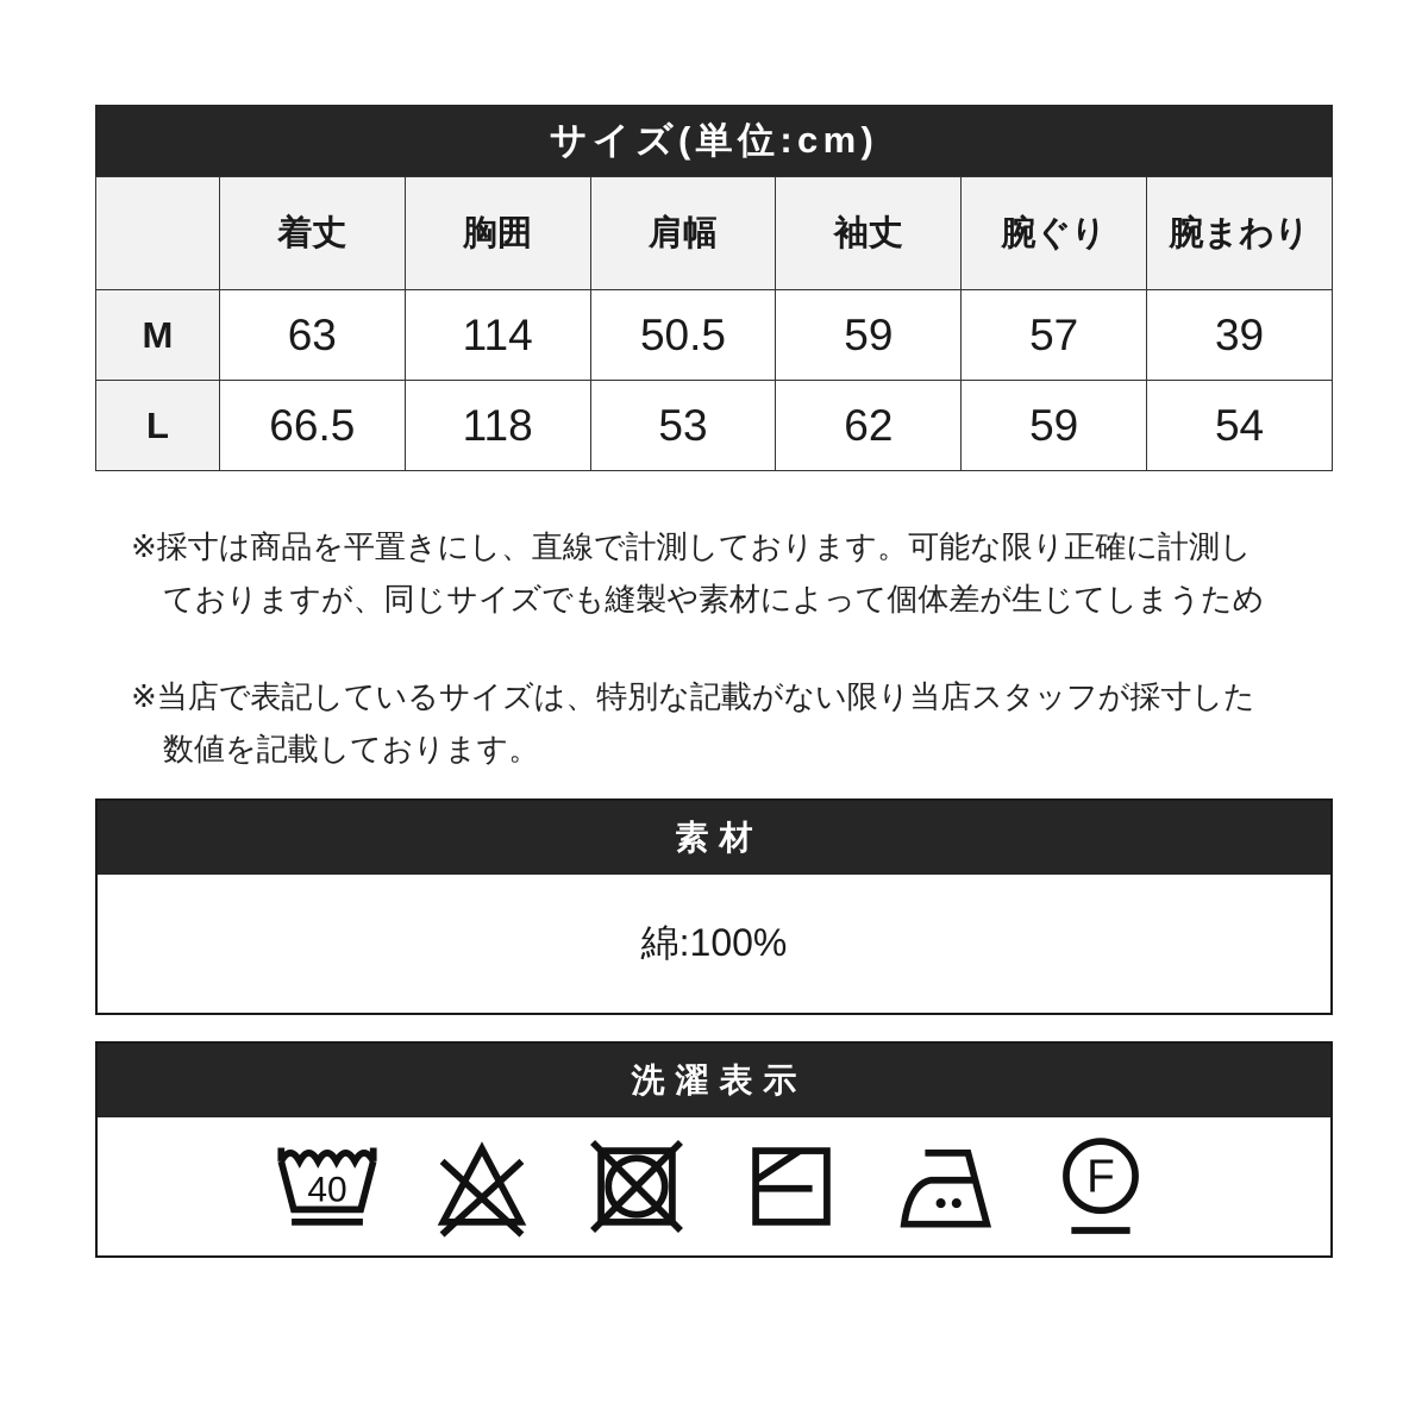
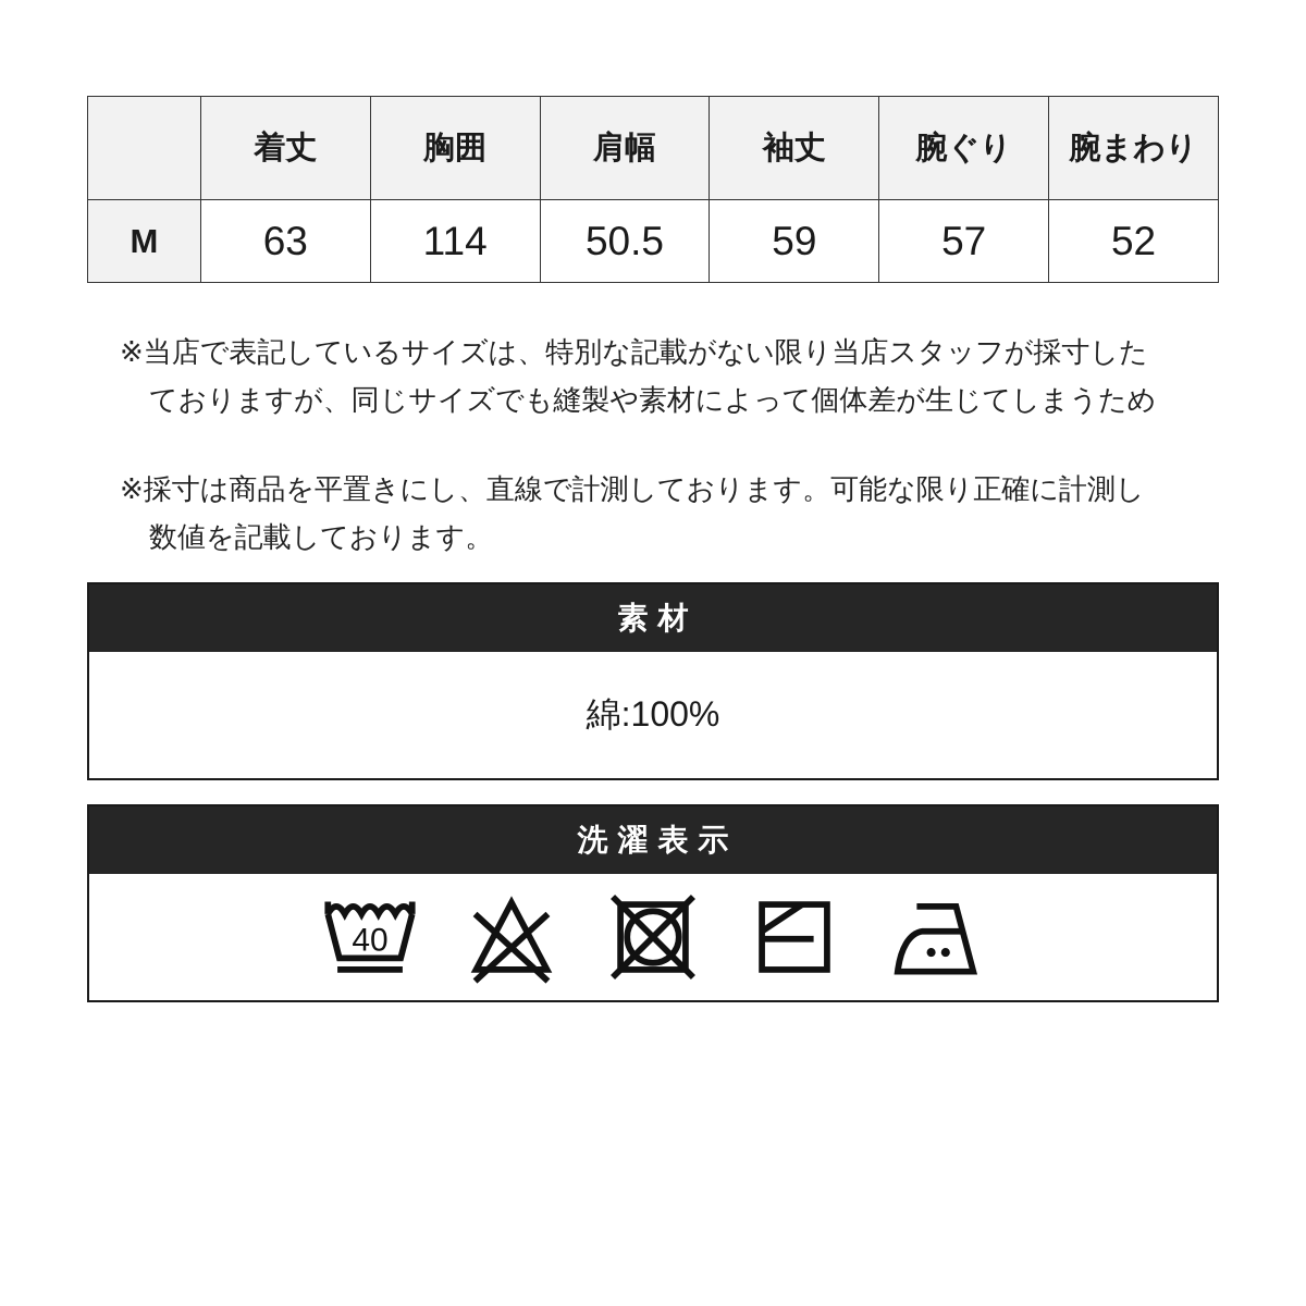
- サイズ(単位:cm)
  	着丈	胸囲	肩幅	袖丈	腕ぐり	腕まわり
- M	63	114	50.5	59	57	39
+ M	63	114	50.5	59	57	52
- L	66.5	118	53	62	59	54
- ※採寸は商品を平置きにし、直線で計測しております。可能な限り正確に計測し
+ ※当店で表記しているサイズは、特別な記載がない限り当店スタッフが採寸した
  ておりますが、同じサイズでも縫製や素材によって個体差が生じてしまうため
- ※当店で表記しているサイズは、特別な記載がない限り当店スタッフが採寸した
+ ※採寸は商品を平置きにし、直線で計測しております。可能な限り正確に計測し
  数値を記載しております。
  素材
  綿:100%
  洗濯表示
  40
- F
